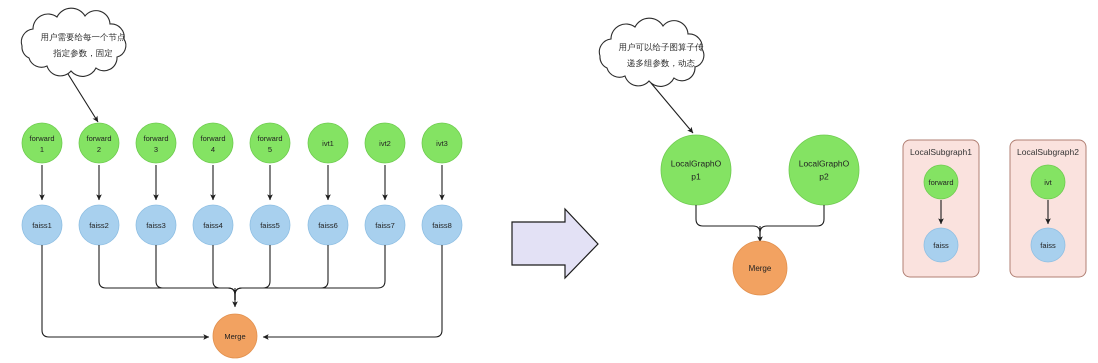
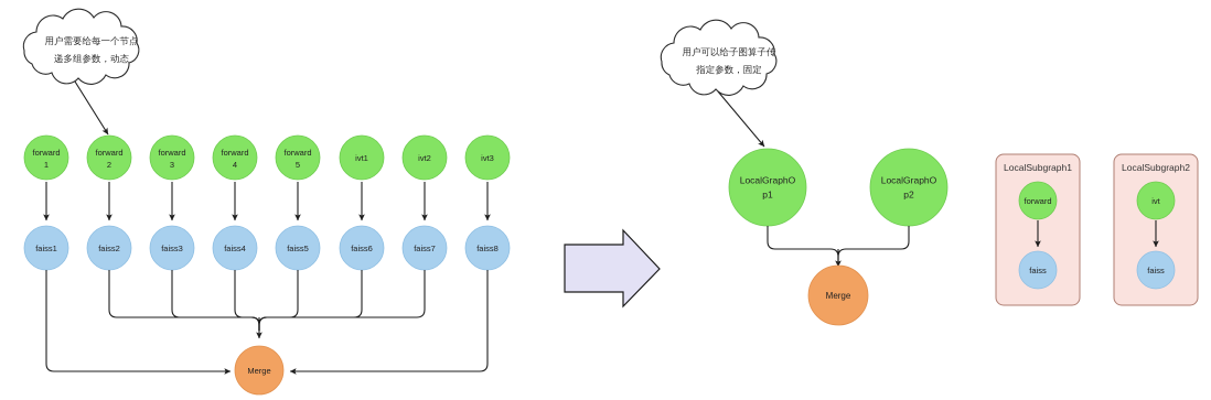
  用户需要给每一个节点
- 指定参数，固定
+ 递多组参数，动态
  forward
  1
  forward
  2
  forward
  3
  forward
  4
  forward
  5
  ivt1
  ivt2
  ivt3
  faiss1
  faiss2
  faiss3
  faiss4
  faiss5
  faiss6
  faiss7
  faiss8
  Merge
  用户可以给子图算子传
- 递多组参数，动态
+ 指定参数，固定
  LocalGraphO
  p1
  LocalGraphO
  p2
  Merge
  LocalSubgraph1
  forward
  faiss
  LocalSubgraph2
  ivt
  faiss
